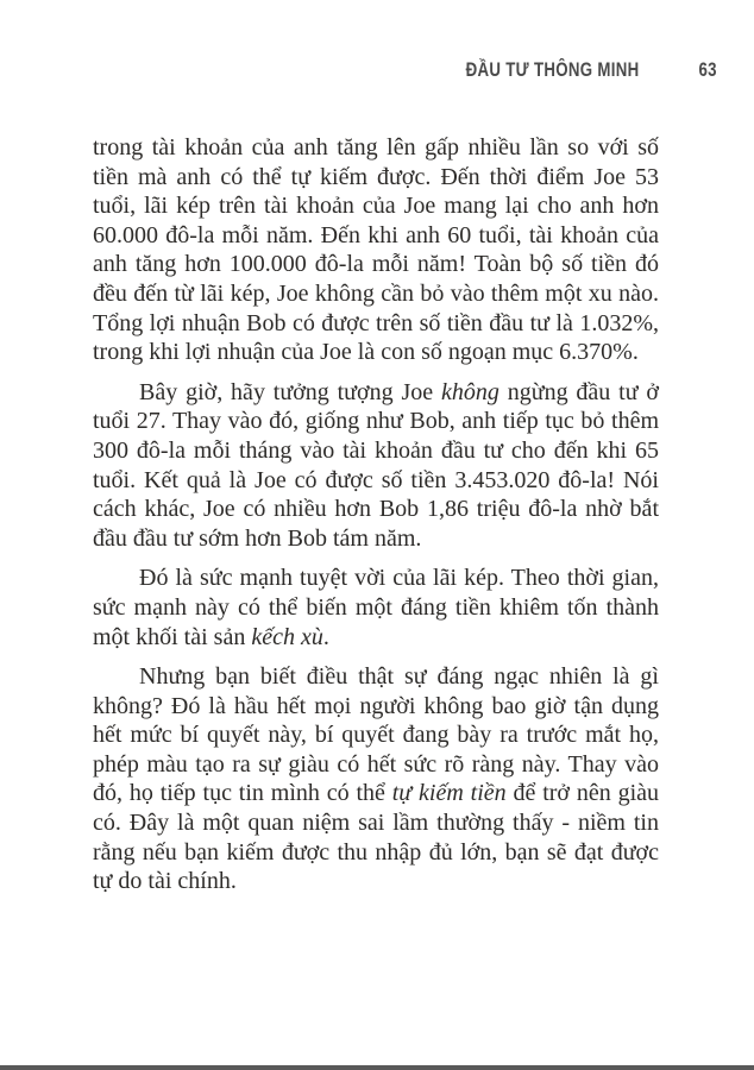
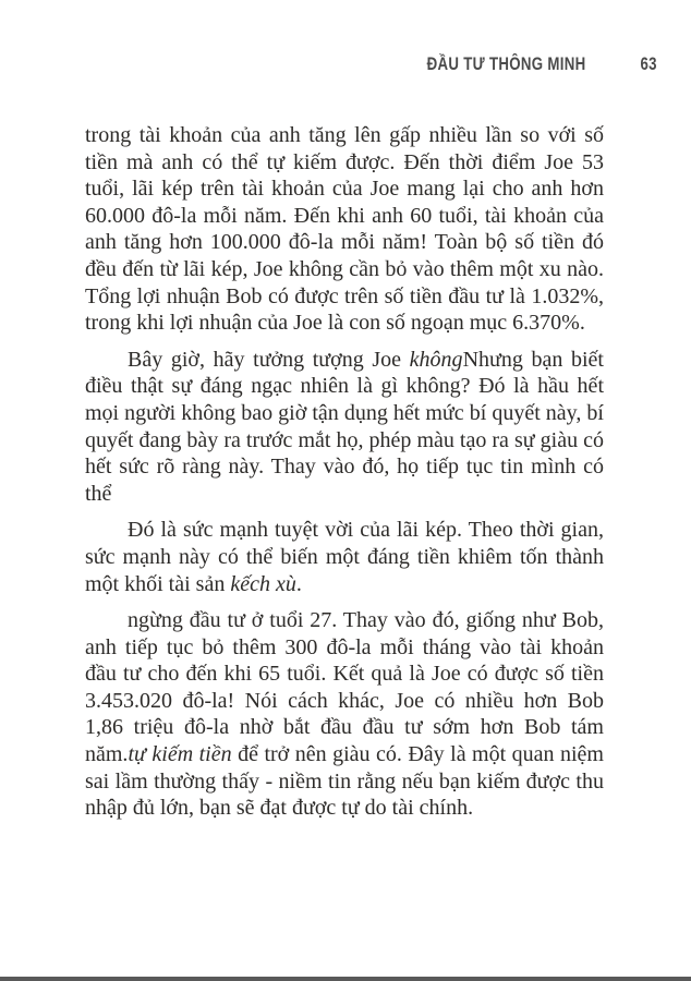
  ĐẦU TƯ THÔNG MINH
  63
  trong tài khoản của anh tăng lên gấp nhiều lần so với số tiền mà anh có thể tự kiếm được. Đến thời điểm Joe 53 tuổi, lãi kép trên tài khoản của Joe mang lại cho anh hơn 60.000 đô-la mỗi năm. Đến khi anh 60 tuổi, tài khoản của anh tăng hơn 100.000 đô-la mỗi năm! Toàn bộ số tiền đó đều đến từ lãi kép, Joe không cần bỏ vào thêm một xu nào. Tổng lợi nhuận Bob có được trên số tiền đầu tư là 1.032%, trong khi lợi nhuận của Joe là con số ngoạn mục 6.370%.
- Bây giờ, hãy tưởng tượng Joe không ngừng đầu tư ở tuổi 27. Thay vào đó, giống như Bob, anh tiếp tục bỏ thêm 300 đô-la mỗi tháng vào tài khoản đầu tư cho đến khi 65 tuổi. Kết quả là Joe có được số tiền 3.453.020 đô-la! Nói cách khác, Joe có nhiều hơn Bob 1,86 triệu đô-la nhờ bắt đầu đầu tư sớm hơn Bob tám năm.
+ Bây giờ, hãy tưởng tượng Joe khôngNhưng bạn biết điều thật sự đáng ngạc nhiên là gì không? Đó là hầu hết mọi người không bao giờ tận dụng hết mức bí quyết này, bí quyết đang bày ra trước mắt họ, phép màu tạo ra sự giàu có hết sức rõ ràng này. Thay vào đó, họ tiếp tục tin mình có thể
  Đó là sức mạnh tuyệt vời của lãi kép. Theo thời gian, sức mạnh này có thể biến một đáng tiền khiêm tốn thành một khối tài sản kếch xù.
- Nhưng bạn biết điều thật sự đáng ngạc nhiên là gì không? Đó là hầu hết mọi người không bao giờ tận dụng hết mức bí quyết này, bí quyết đang bày ra trước mắt họ, phép màu tạo ra sự giàu có hết sức rõ ràng này. Thay vào đó, họ tiếp tục tin mình có thể tự kiếm tiền để trở nên giàu có. Đây là một quan niệm sai lầm thường thấy - niềm tin rằng nếu bạn kiếm được thu nhập đủ lớn, bạn sẽ đạt được tự do tài chính.
+ ngừng đầu tư ở tuổi 27. Thay vào đó, giống như Bob, anh tiếp tục bỏ thêm 300 đô-la mỗi tháng vào tài khoản đầu tư cho đến khi 65 tuổi. Kết quả là Joe có được số tiền 3.453.020 đô-la! Nói cách khác, Joe có nhiều hơn Bob 1,86 triệu đô-la nhờ bắt đầu đầu tư sớm hơn Bob tám năm.tự kiếm tiền để trở nên giàu có. Đây là một quan niệm sai lầm thường thấy - niềm tin rằng nếu bạn kiếm được thu nhập đủ lớn, bạn sẽ đạt được tự do tài chính.
